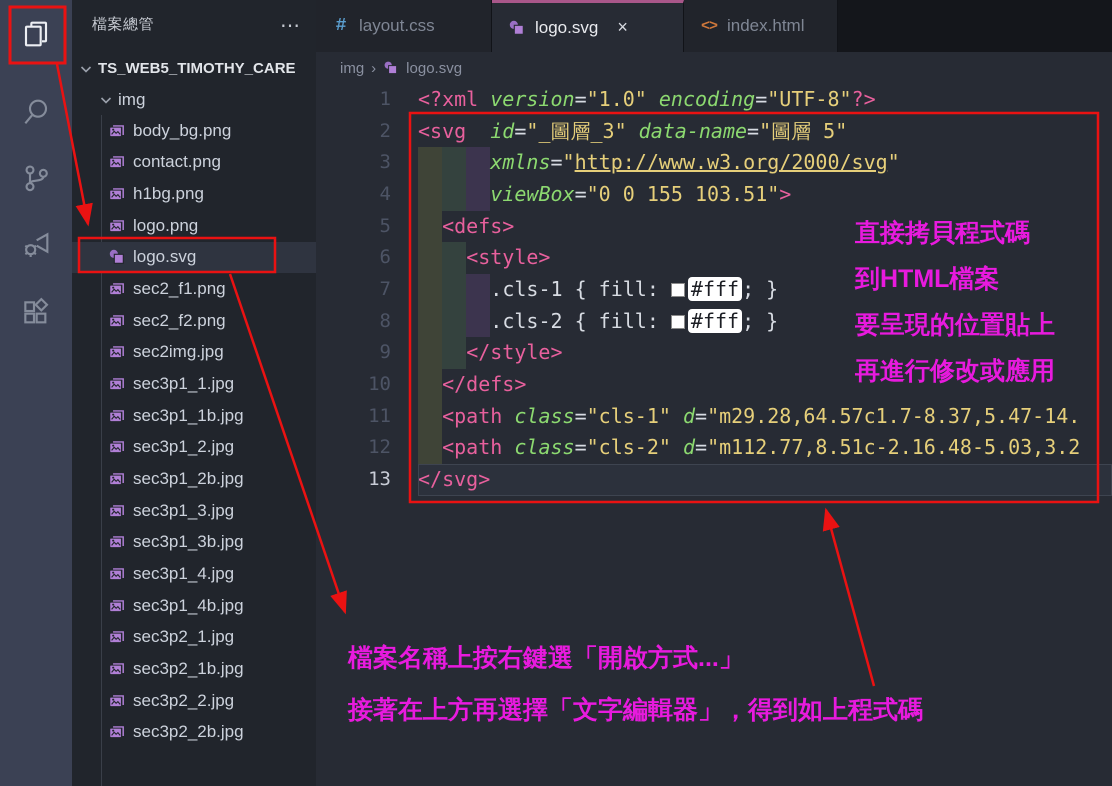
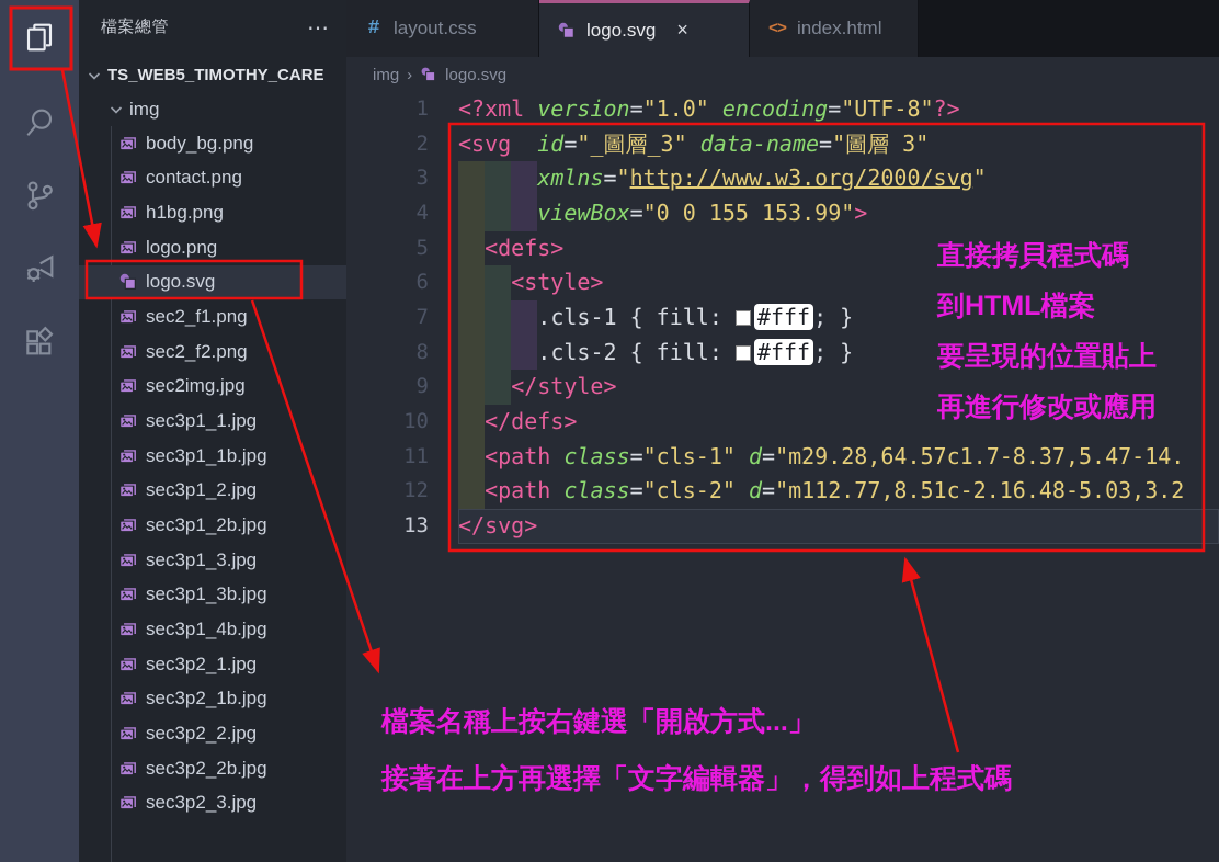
  檔案總管
  ⋯
  TS_WEB5_TIMOTHY_CARE
  img
  body_bg.png
  contact.png
  h1bg.png
  logo.png
  logo.svg
  sec2_f1.png
  sec2_f2.png
  sec2img.jpg
  sec3p1_1.jpg
  sec3p1_1b.jpg
  sec3p1_2.jpg
  sec3p1_2b.jpg
  sec3p1_3.jpg
  sec3p1_3b.jpg
- sec3p1_4.jpg
  sec3p1_4b.jpg
  sec3p2_1.jpg
  sec3p2_1b.jpg
  sec3p2_2.jpg
  sec3p2_2b.jpg
+ sec3p2_3.jpg
  #
  layout.css
  logo.svg
  ×
  <>
  index.html
  img
  ›
  logo.svg
  1
  <?xml version="1.0" encoding="UTF-8"?>
  2
- <svg id="_圖層_3" data-name="圖層 5"
+ <svg id="_圖層_3" data-name="圖層 3"
  3
  xmlns="http://www.w3.org/2000/svg"
  4
- viewBox="0 0 155 103.51">
+ viewBox="0 0 155 153.99">
  5
  <defs>
  6
  <style>
  7
  .cls-1 { fill: #fff ; }
  8
  .cls-2 { fill: #fff ; }
  9
  </style>
  10
  </defs>
  11
  <path class="cls-1" d="m29.28,64.57c1.7-8.37,5.47-14.
  12
  <path class="cls-2" d="m112.77,8.51c-2.16.48-5.03,3.2
  13
  </svg>
  直接拷貝程式碼
  到HTML檔案
  要呈現的位置貼上
  再進行修改或應用
  檔案名稱上按右鍵選「開啟方式...」
  接著在上方再選擇「文字編輯器」，得到如上程式碼
